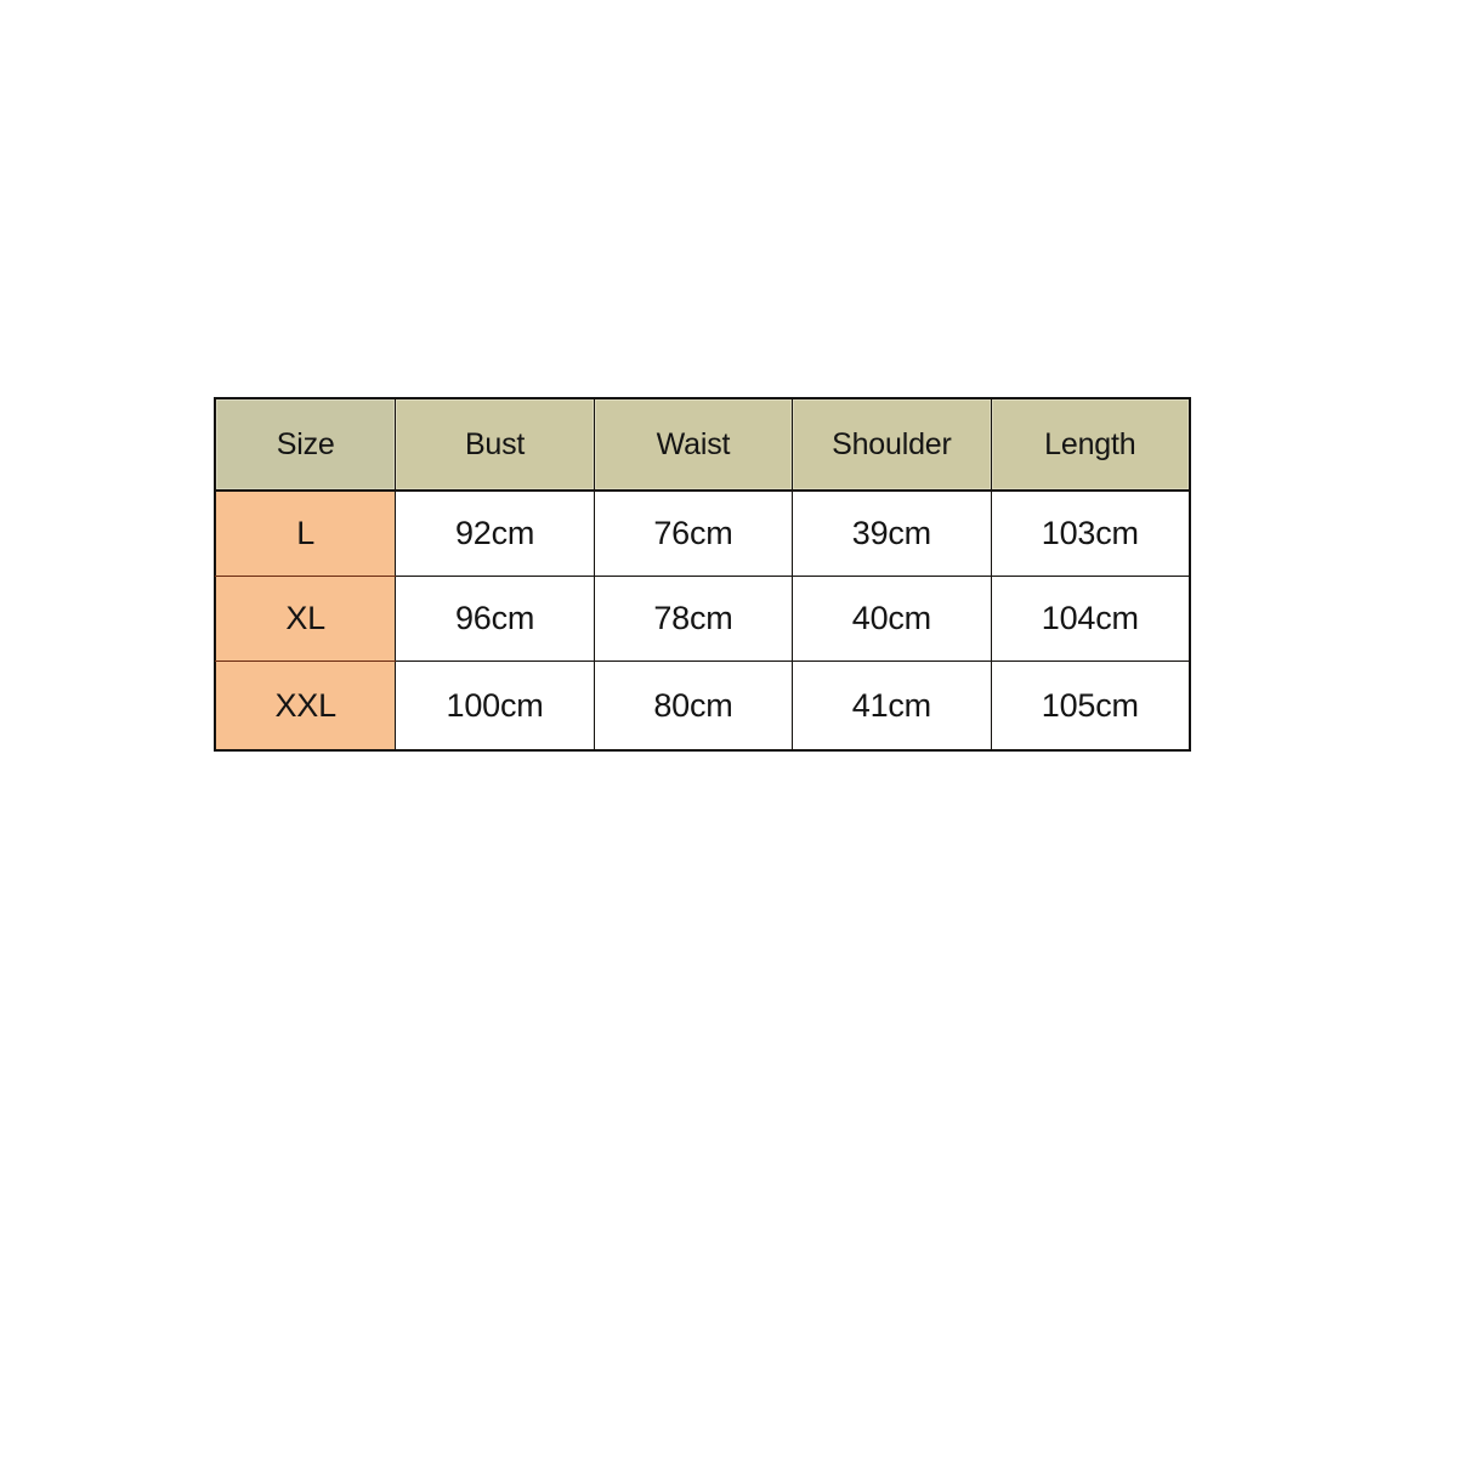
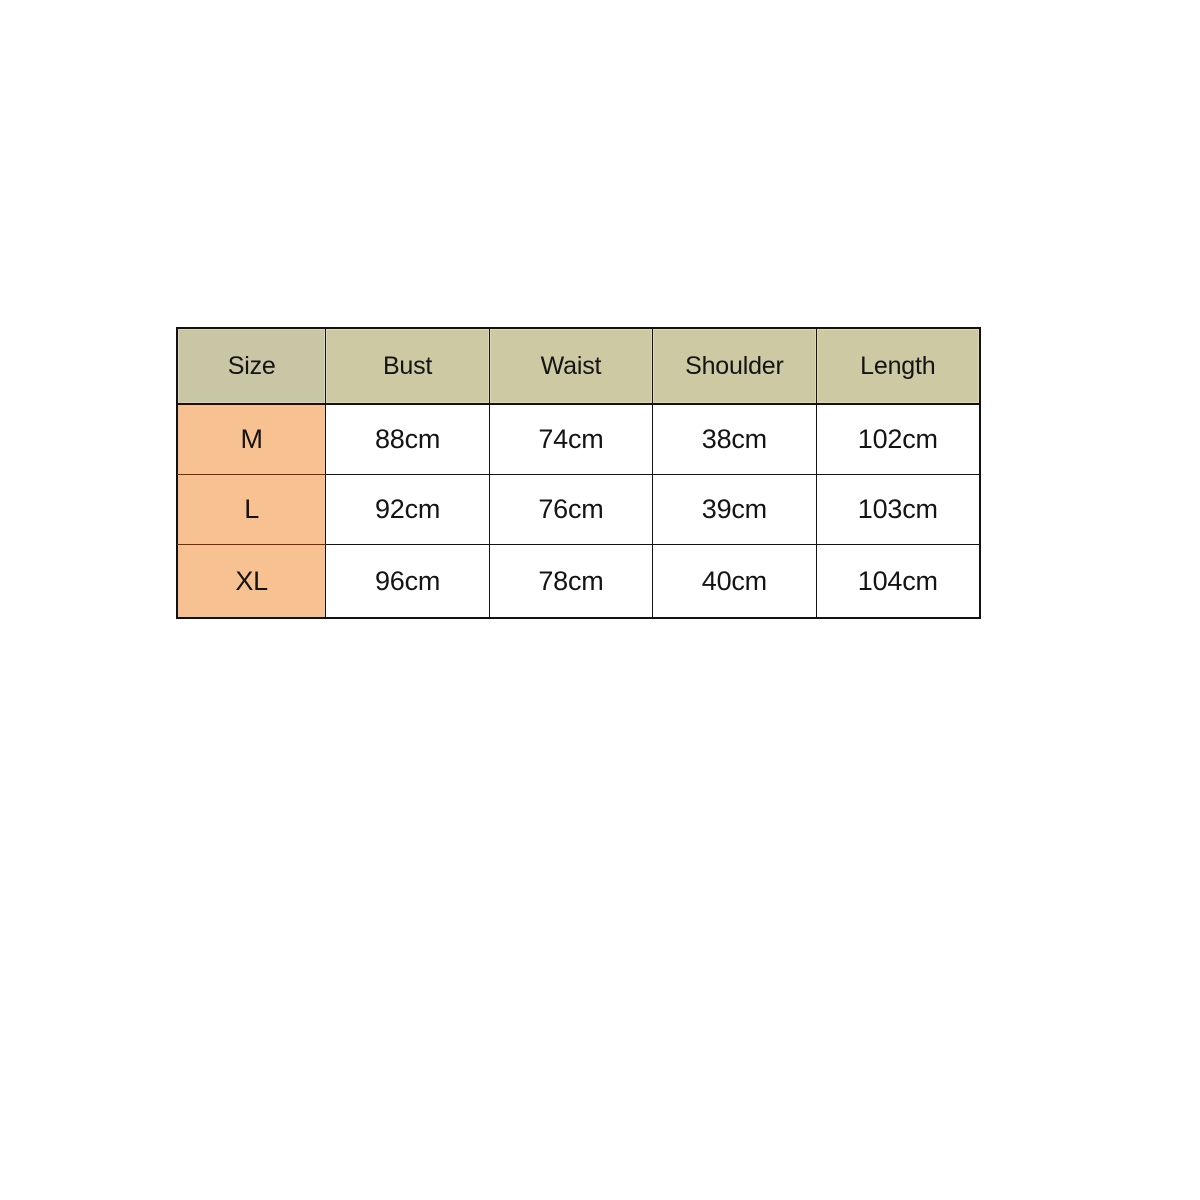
  Size	Bust	Waist	Shoulder	Length
+ M	88cm	74cm	38cm	102cm
  L	92cm	76cm	39cm	103cm
  XL	96cm	78cm	40cm	104cm
- XXL	100cm	80cm	41cm	105cm
